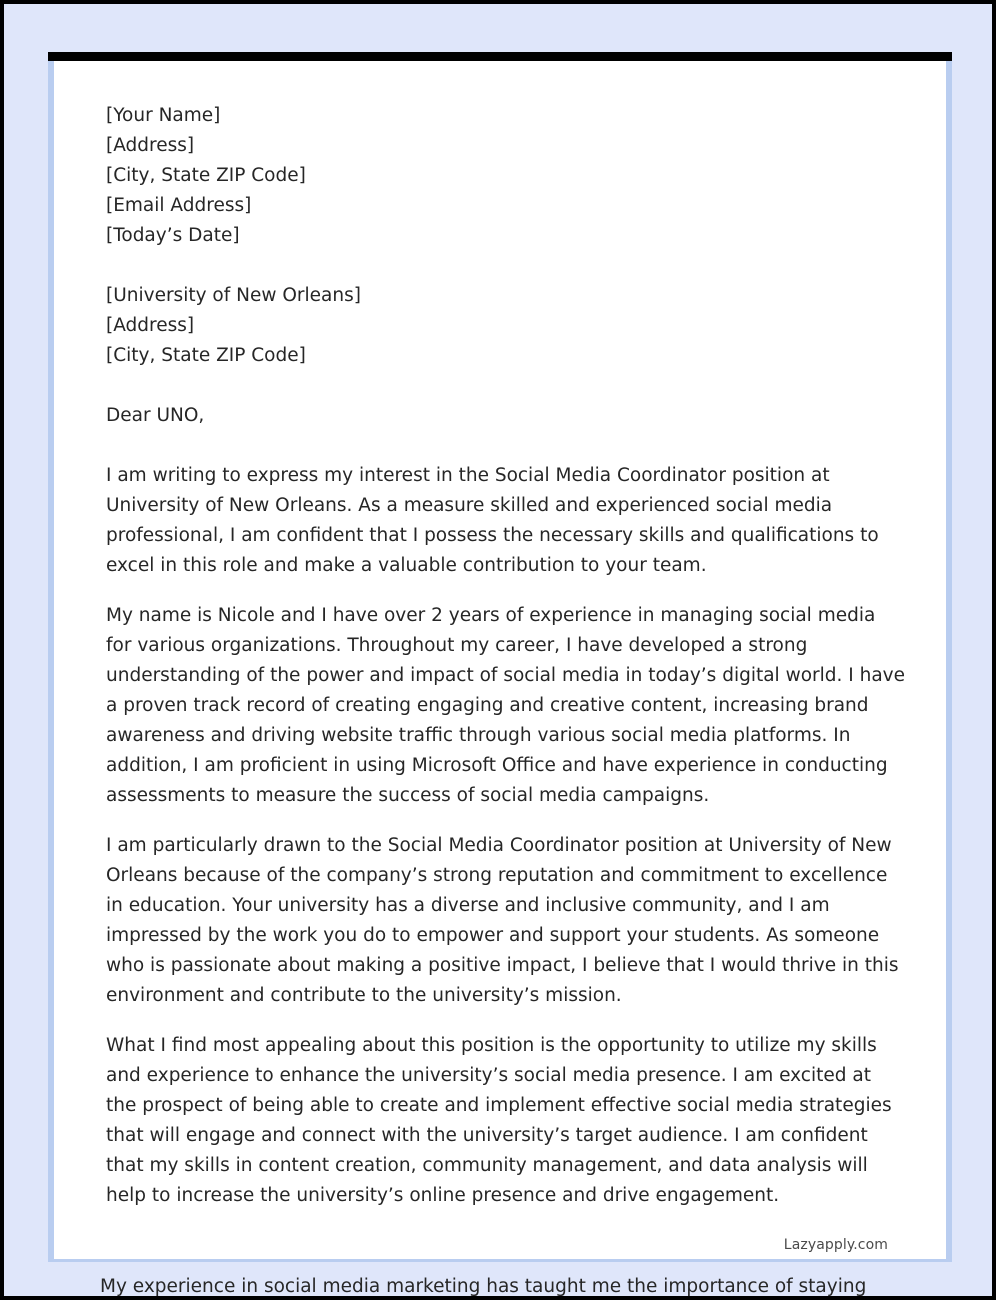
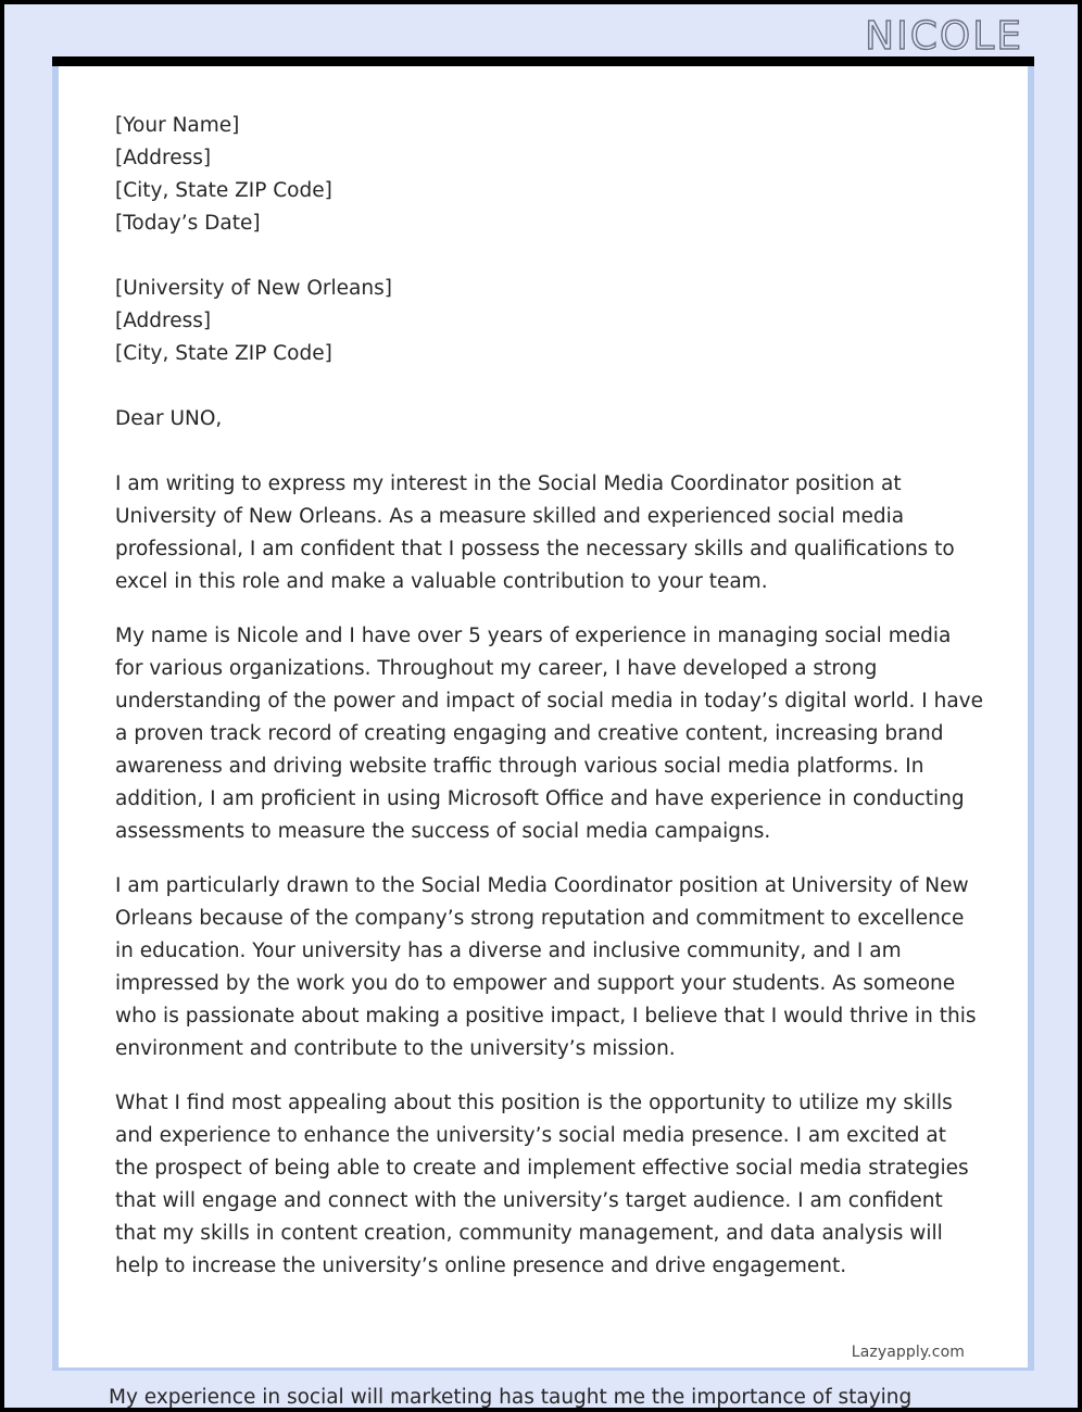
+ NICOLE
  [Your Name]
  [Address]
  [City, State ZIP Code]
- [Email Address]
  [Today’s Date]
  [University of New Orleans]
  [Address]
  [City, State ZIP Code]
  Dear UNO,
  I am writing to express my interest in the Social Media Coordinator position at University of New Orleans. As a measure skilled and experienced social media professional, I am confident that I possess the necessary skills and qualifications to excel in this role and make a valuable contribution to your team.
- My name is Nicole and I have over 2 years of experience in managing social media for various organizations. Throughout my career, I have developed a strong understanding of the power and impact of social media in today’s digital world. I have a proven track record of creating engaging and creative content, increasing brand awareness and driving website traffic through various social media platforms. In addition, I am proficient in using Microsoft Office and have experience in conducting assessments to measure the success of social media campaigns.
+ My name is Nicole and I have over 5 years of experience in managing social media for various organizations. Throughout my career, I have developed a strong understanding of the power and impact of social media in today’s digital world. I have a proven track record of creating engaging and creative content, increasing brand awareness and driving website traffic through various social media platforms. In addition, I am proficient in using Microsoft Office and have experience in conducting assessments to measure the success of social media campaigns.
  I am particularly drawn to the Social Media Coordinator position at University of New Orleans because of the company’s strong reputation and commitment to excellence in education. Your university has a diverse and inclusive community, and I am impressed by the work you do to empower and support your students. As someone who is passionate about making a positive impact, I believe that I would thrive in this environment and contribute to the university’s mission.
  What I find most appealing about this position is the opportunity to utilize my skills and experience to enhance the university’s social media presence. I am excited at the prospect of being able to create and implement effective social media strategies that will engage and connect with the university’s target audience. I am confident that my skills in content creation, community management, and data analysis will help to increase the university’s online presence and drive engagement.
  Lazyapply.com
- My experience in social media marketing has taught me the importance of staying
+ My experience in social will marketing has taught me the importance of staying
